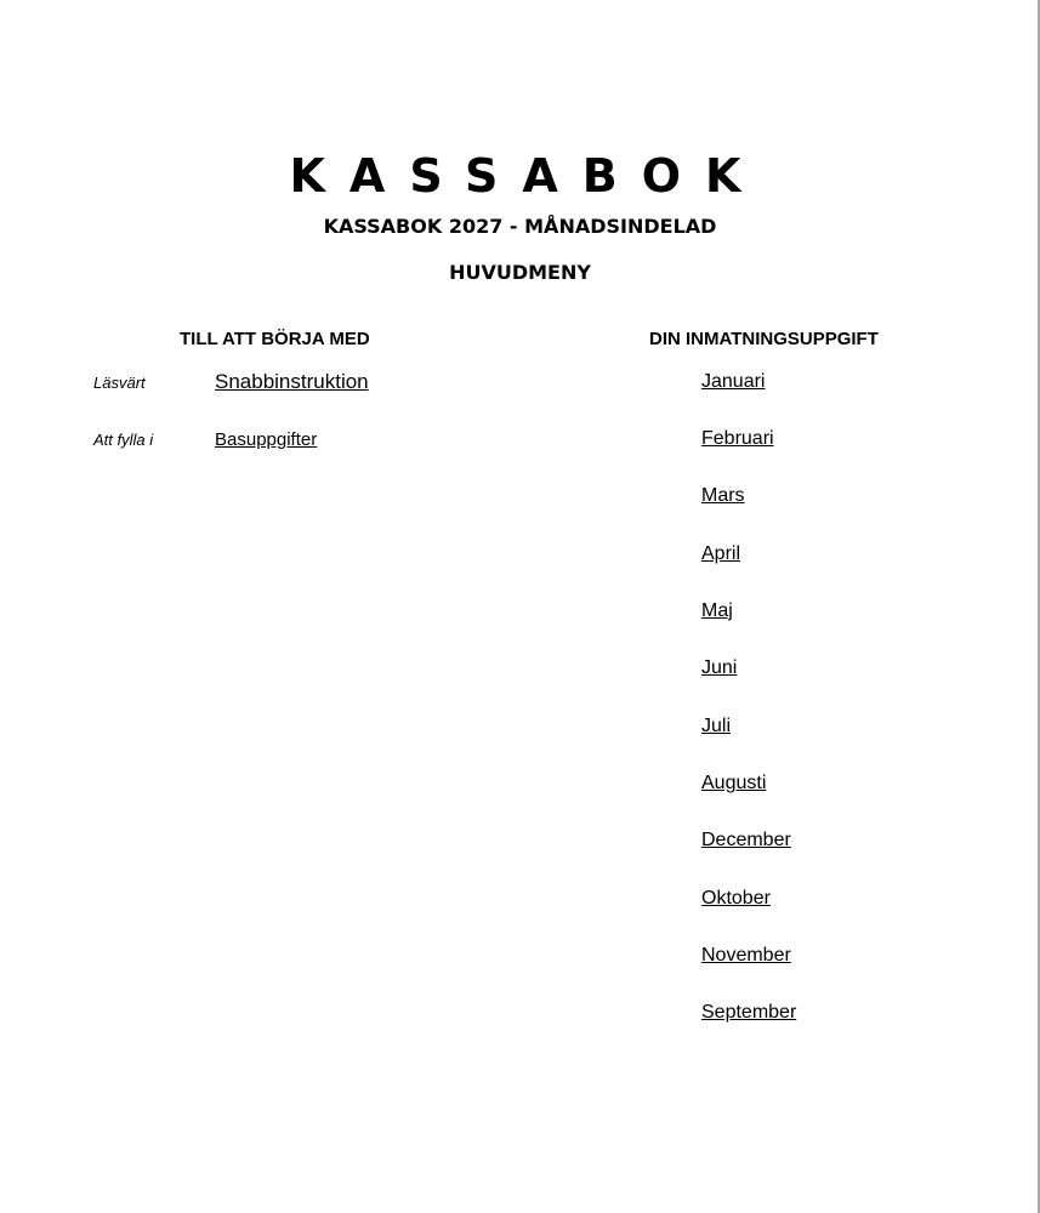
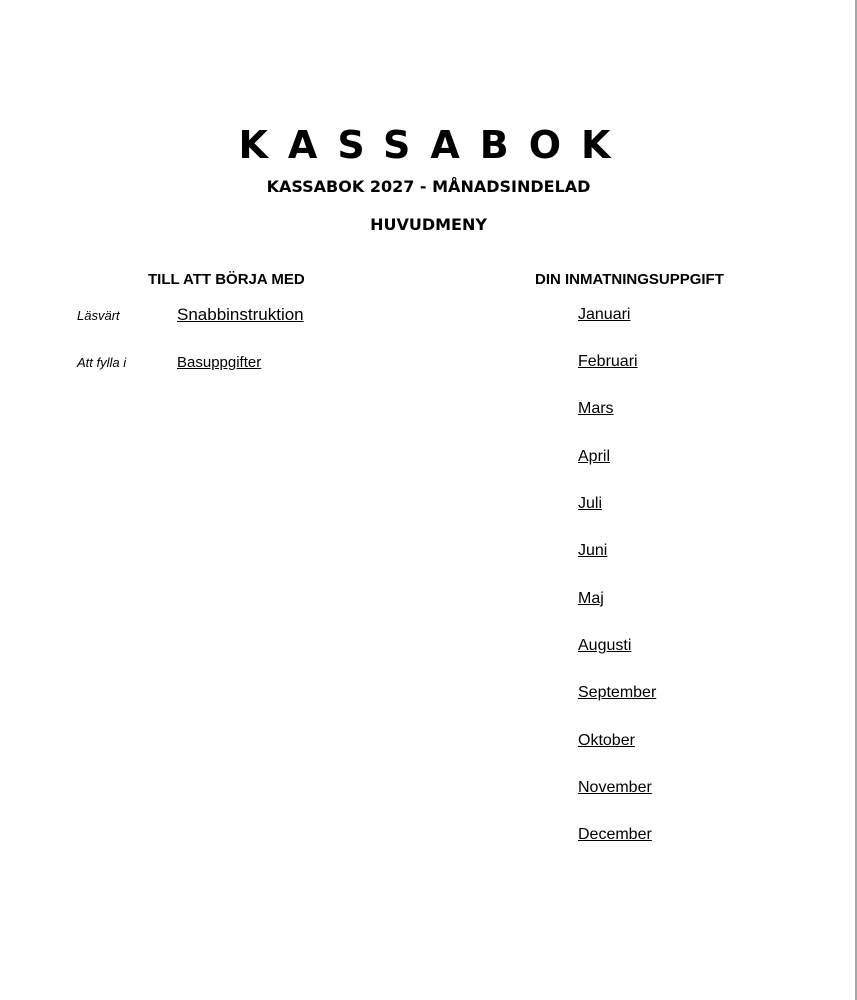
  KASSABOK
  KASSABOK 2027 - MÅNADSINDELAD
  HUVUDMENY
  TILL ATT BÖRJA MED
  DIN INMATNINGSUPPGIFT
  Läsvärt
  Snabbinstruktion
  Att fylla i
  Basuppgifter
  Januari
  Februari
  Mars
  April
- Maj
+ Juli
  Juni
- Juli
+ Maj
  Augusti
- December
+ September
  Oktober
  November
- September
+ December
